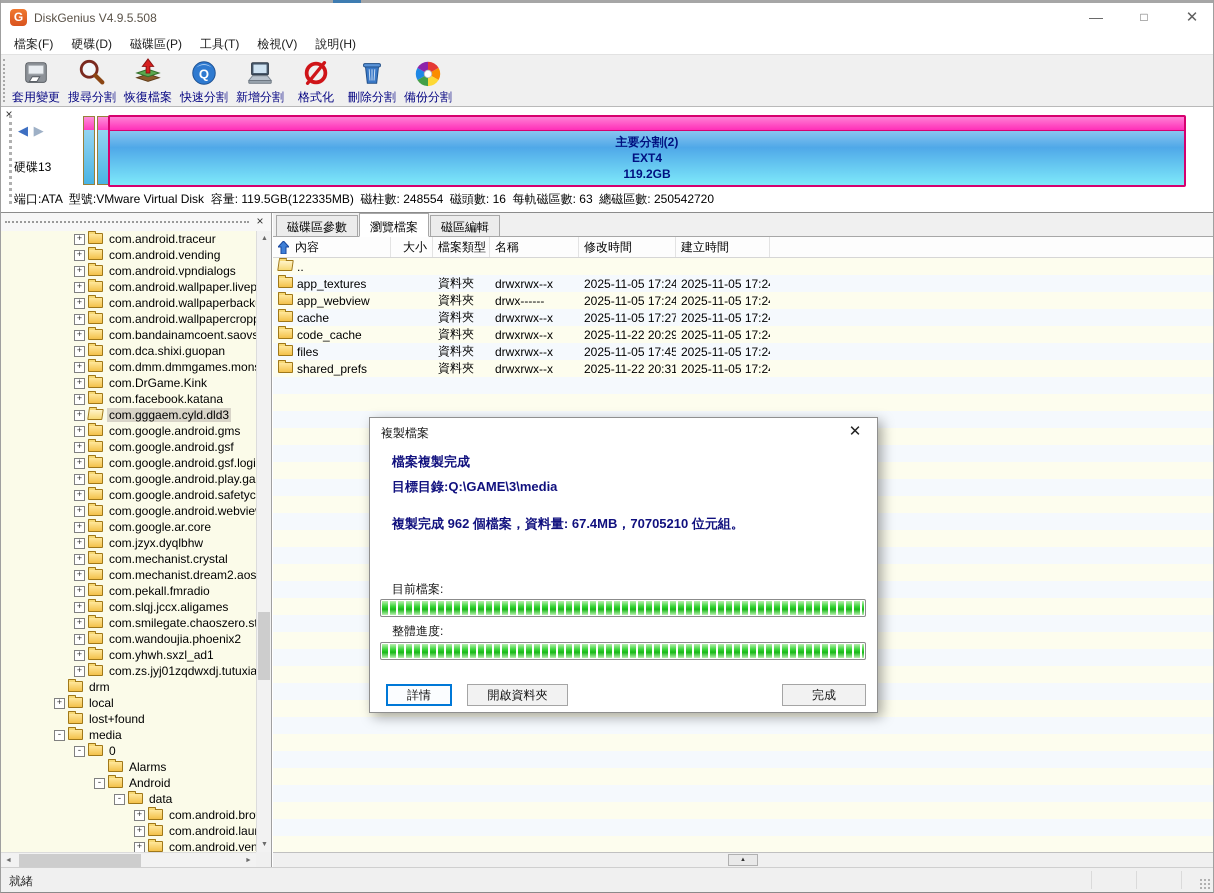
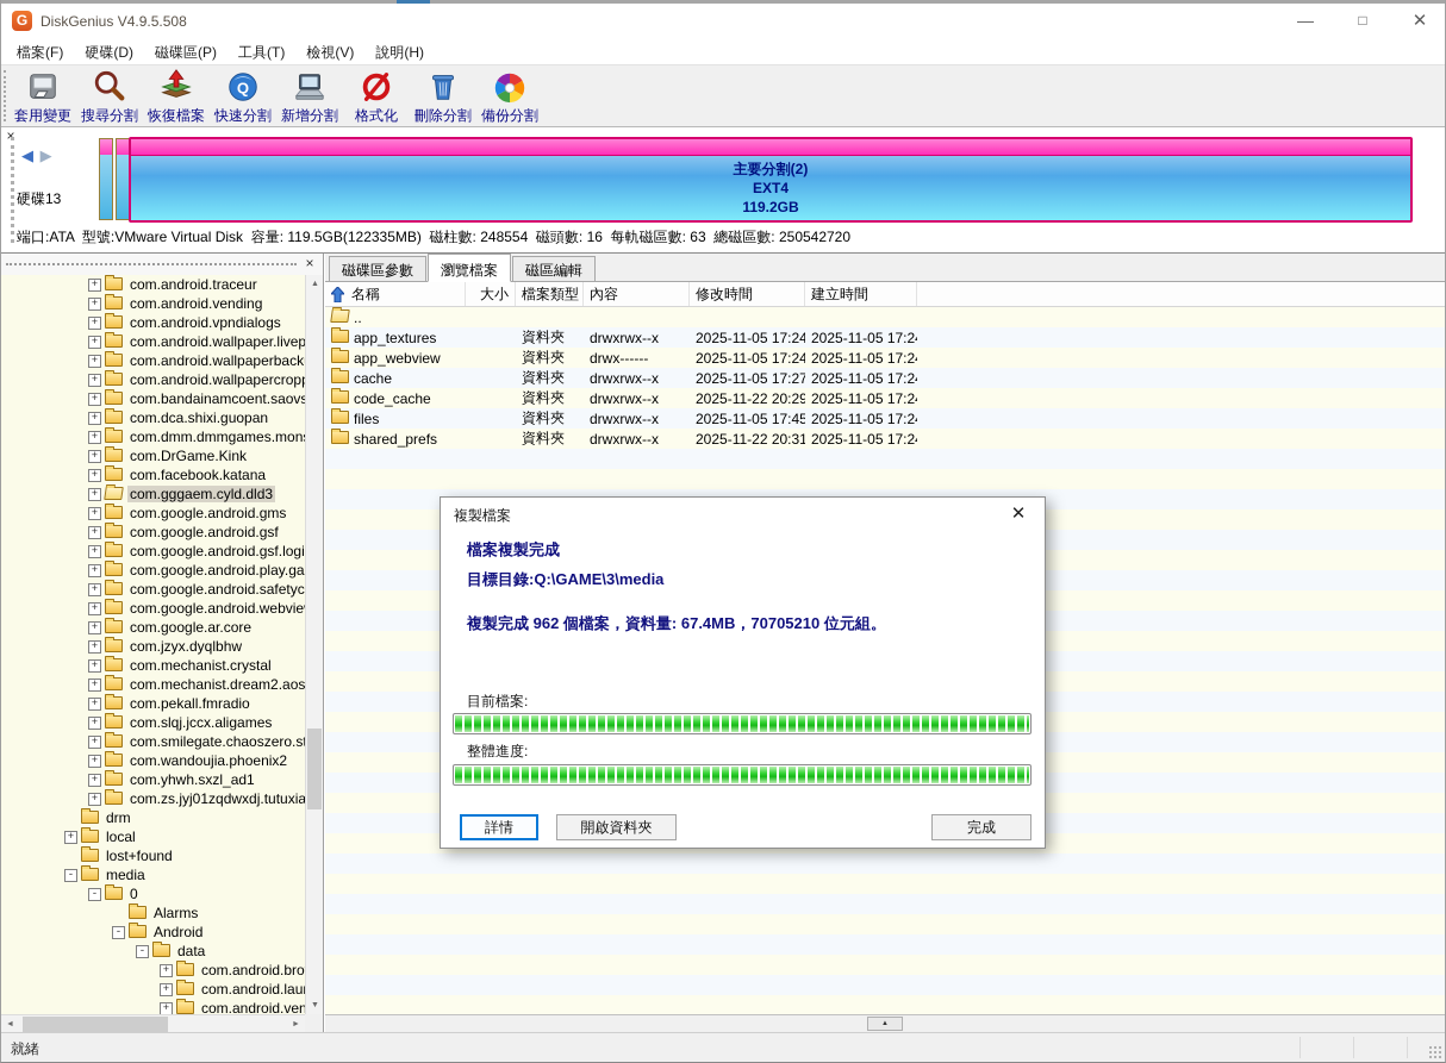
  G
  DiskGenius V4.9.5.508
  —
  □
  ✕
  檔案(F) 硬碟(D) 磁碟區(P) 工具(T) 檢視(V) 說明(H)
  套用變更
  搜尋分割
  恢復檔案
  Q
  快速分割
  新增分割
  格式化
  刪除分割
  備份分割
  ×
  ◀ ▶
  硬碟13
  主要分割(2)
  EXT4
  119.2GB
  端口:ATA 型號:VMware Virtual Disk 容量: 119.5GB(122335MB) 磁柱數: 248554 磁頭數: 16 每軌磁區數: 63 總磁區數: 250542720
  ×
  +
  com.android.traceur
  +
  com.android.vending
  +
  com.android.vpndialogs
  +
  com.android.wallpaper.livep
  +
  com.android.wallpaperback
  +
  com.android.wallpapercrop
  +
  com.bandainamcoent.saov
  +
  com.dca.shixi.guopan
  +
  com.dmm.dmmgames.mon
  +
  com.DrGame.Kink
  +
  com.facebook.katana
  +
  com.gggaem.cyld.dld3
  +
  com.google.android.gms
  +
  com.google.android.gsf
  +
  com.google.android.gsf.logi
  +
  com.google.android.play.ga
  +
  com.google.android.safetyc
  +
  com.google.android.webvie
  +
  com.google.ar.core
  +
  com.jzyx.dyqlbhw
  +
  com.mechanist.crystal
  +
  com.mechanist.dream2.aos
  +
  com.pekall.fmradio
  +
  com.slqj.jccx.aligames
  +
  com.smilegate.chaoszero.s
  +
  com.wandoujia.phoenix2
  +
  com.yhwh.sxzl_ad1
  +
  com.zs.jyj01zqdwxdj.tutuxia
  drm
  +
  local
  lost+found
  -
  media
  -
  0
  Alarms
  -
  Android
  -
  data
  +
  com.android.bro
  +
  com.android.lau
  +
  com.android.ven
  磁碟區參數
  瀏覽檔案
  磁區編輯
- 內容
+ 名稱
  大小
  檔案類型
- 名稱
+ 內容
  修改時間
  建立時間
  ..
  app_textures
  資料夾
  drwxrwx--x
  2025-11-05 17:24
  2025-11-05 17:2
  app_webview
  資料夾
  drwx------
  2025-11-05 17:24
  2025-11-05 17:2
  cache
  資料夾
  drwxrwx--x
  2025-11-05 17:27
  2025-11-05 17:2
  code_cache
  資料夾
  drwxrwx--x
  2025-11-22 20:29
  2025-11-05 17:2
  files
  資料夾
  drwxrwx--x
  2025-11-05 17:45
  2025-11-05 17:2
  shared_prefs
  資料夾
  drwxrwx--x
  2025-11-22 20:31
  2025-11-05 17:2
  就緒
  複製檔案
  ✕
  檔案複製完成
  目標目錄:Q:\GAME\3\media
  複製完成 962 個檔案，資料量: 67.4MB，70705210 位元組。
  目前檔案:
  整體進度:
  詳情
  開啟資料夾
  完成
